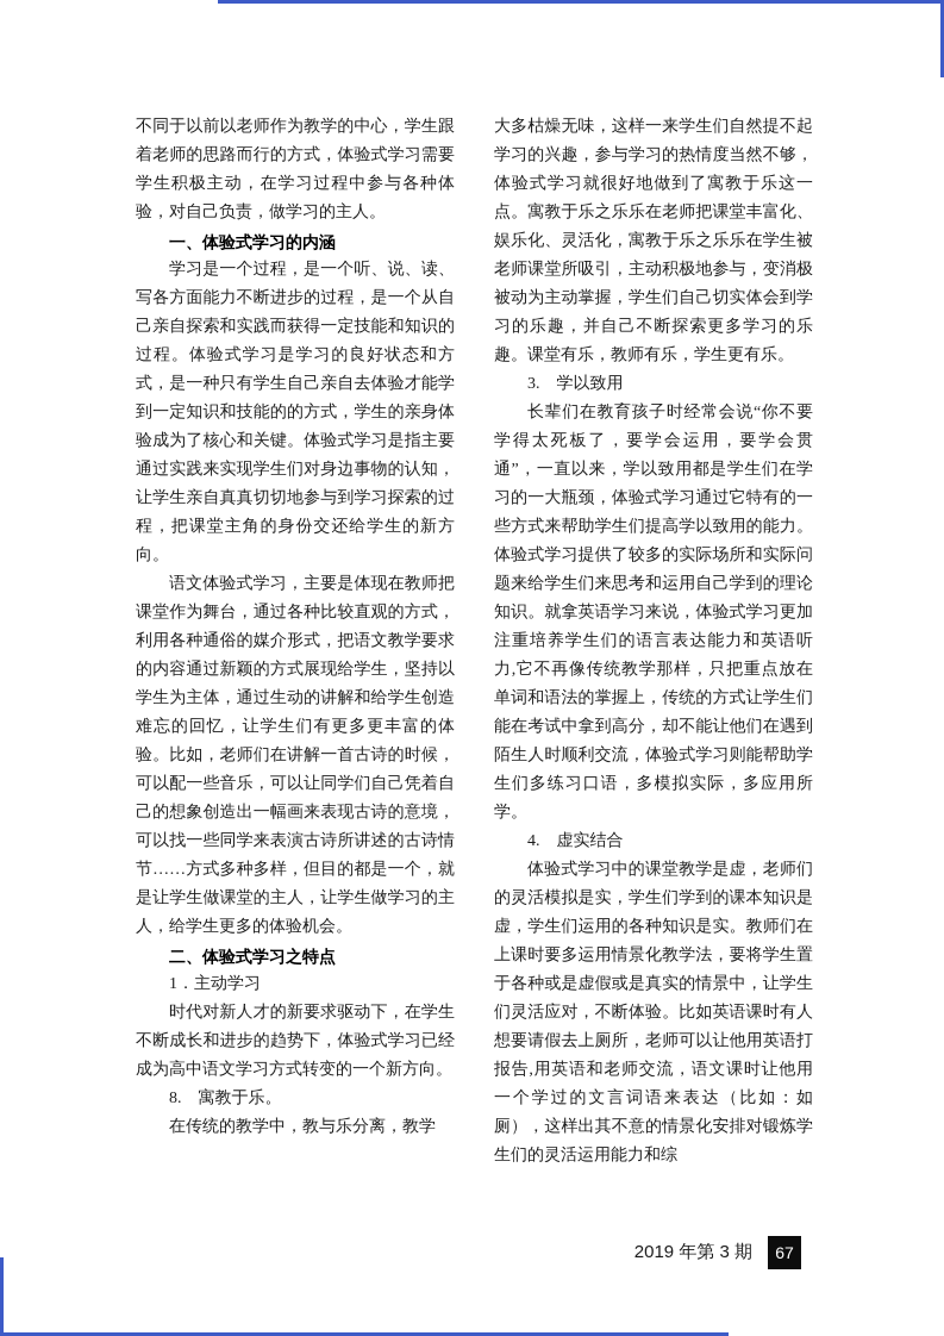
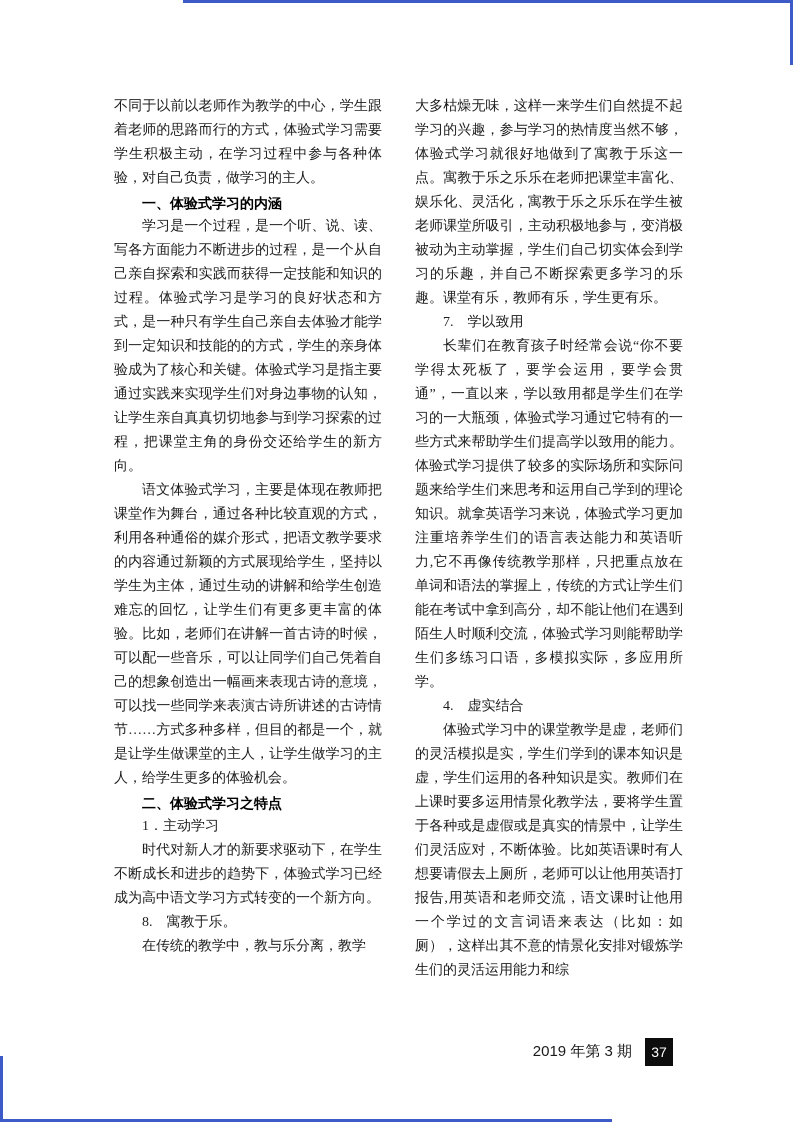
  不同于以前以老师作为教学的中心，学生跟着老师的思路而行的方式，体验式学习需要学生积极主动，在学习过程中参与各种体验，对自己负责，做学习的主人。
  一、体验式学习的内涵
  学习是一个过程，是一个听、说、读、写各方面能力不断进步的过程，是一个从自己亲自探索和实践而获得一定技能和知识的过程。体验式学习是学习的良好状态和方式，是一种只有学生自己亲自去体验才能学到一定知识和技能的的方式，学生的亲身体验成为了核心和关键。体验式学习是指主要通过实践来实现学生们对身边事物的认知，让学生亲自真真切切地参与到学习探索的过程，把课堂主角的身份交还给学生的新方向。
  语文体验式学习，主要是体现在教师把课堂作为舞台，通过各种比较直观的方式，利用各种通俗的媒介形式，把语文教学要求的内容通过新颖的方式展现给学生，坚持以学生为主体，通过生动的讲解和给学生创造难忘的回忆，让学生们有更多更丰富的体验。比如，老师们在讲解一首古诗的时候，可以配一些音乐，可以让同学们自己凭着自己的想象创造出一幅画来表现古诗的意境，可以找一些同学来表演古诗所讲述的古诗情节……方式多种多样，但目的都是一个，就是让学生做课堂的主人，让学生做学习的主人，给学生更多的体验机会。
  二、体验式学习之特点
  1．主动学习
  时代对新人才的新要求驱动下，在学生不断成长和进步的趋势下，体验式学习已经成为高中语文学习方式转变的一个新方向。
  8. 寓教于乐。
  在传统的教学中，教与乐分离，教学
  大多枯燥无味，这样一来学生们自然提不起学习的兴趣，参与学习的热情度当然不够，体验式学习就很好地做到了寓教于乐这一点。寓教于乐之乐乐在老师把课堂丰富化、娱乐化、灵活化，寓教于乐之乐乐在学生被老师课堂所吸引，主动积极地参与，变消极被动为主动掌握，学生们自己切实体会到学习的乐趣，并自己不断探索更多学习的乐趣。课堂有乐，教师有乐，学生更有乐。
- 3. 学以致用
+ 7. 学以致用
  长辈们在教育孩子时经常会说“你不要学得太死板了，要学会运用，要学会贯通”，一直以来，学以致用都是学生们在学习的一大瓶颈，体验式学习通过它特有的一些方式来帮助学生们提高学以致用的能力。体验式学习提供了较多的实际场所和实际问题来给学生们来思考和运用自己学到的理论知识。就拿英语学习来说，体验式学习更加注重培养学生们的语言表达能力和英语听力,它不再像传统教学那样，只把重点放在单词和语法的掌握上，传统的方式让学生们能在考试中拿到高分，却不能让他们在遇到陌生人时顺利交流，体验式学习则能帮助学生们多练习口语，多模拟实际，多应用所学。
  4. 虚实结合
  体验式学习中的课堂教学是虚，老师们的灵活模拟是实，学生们学到的课本知识是虚，学生们运用的各种知识是实。教师们在上课时要多运用情景化教学法，要将学生置于各种或是虚假或是真实的情景中，让学生们灵活应对，不断体验。比如英语课时有人想要请假去上厕所，老师可以让他用英语打报告,用英语和老师交流，语文课时让他用一个学过的文言词语来表达（比如：如厕），这样出其不意的情景化安排对锻炼学生们的灵活运用能力和综
  2019 年第 3 期
- 67
+ 37
